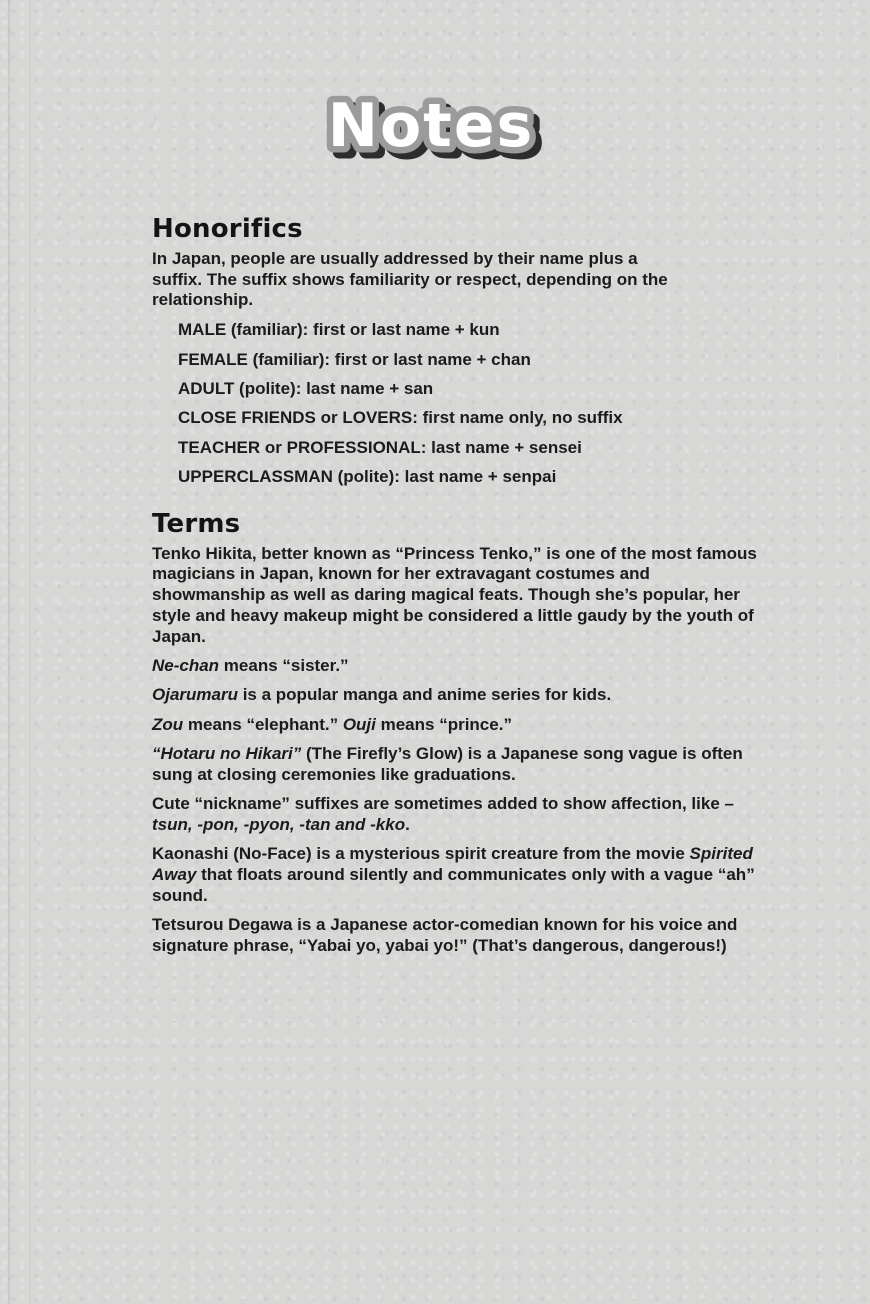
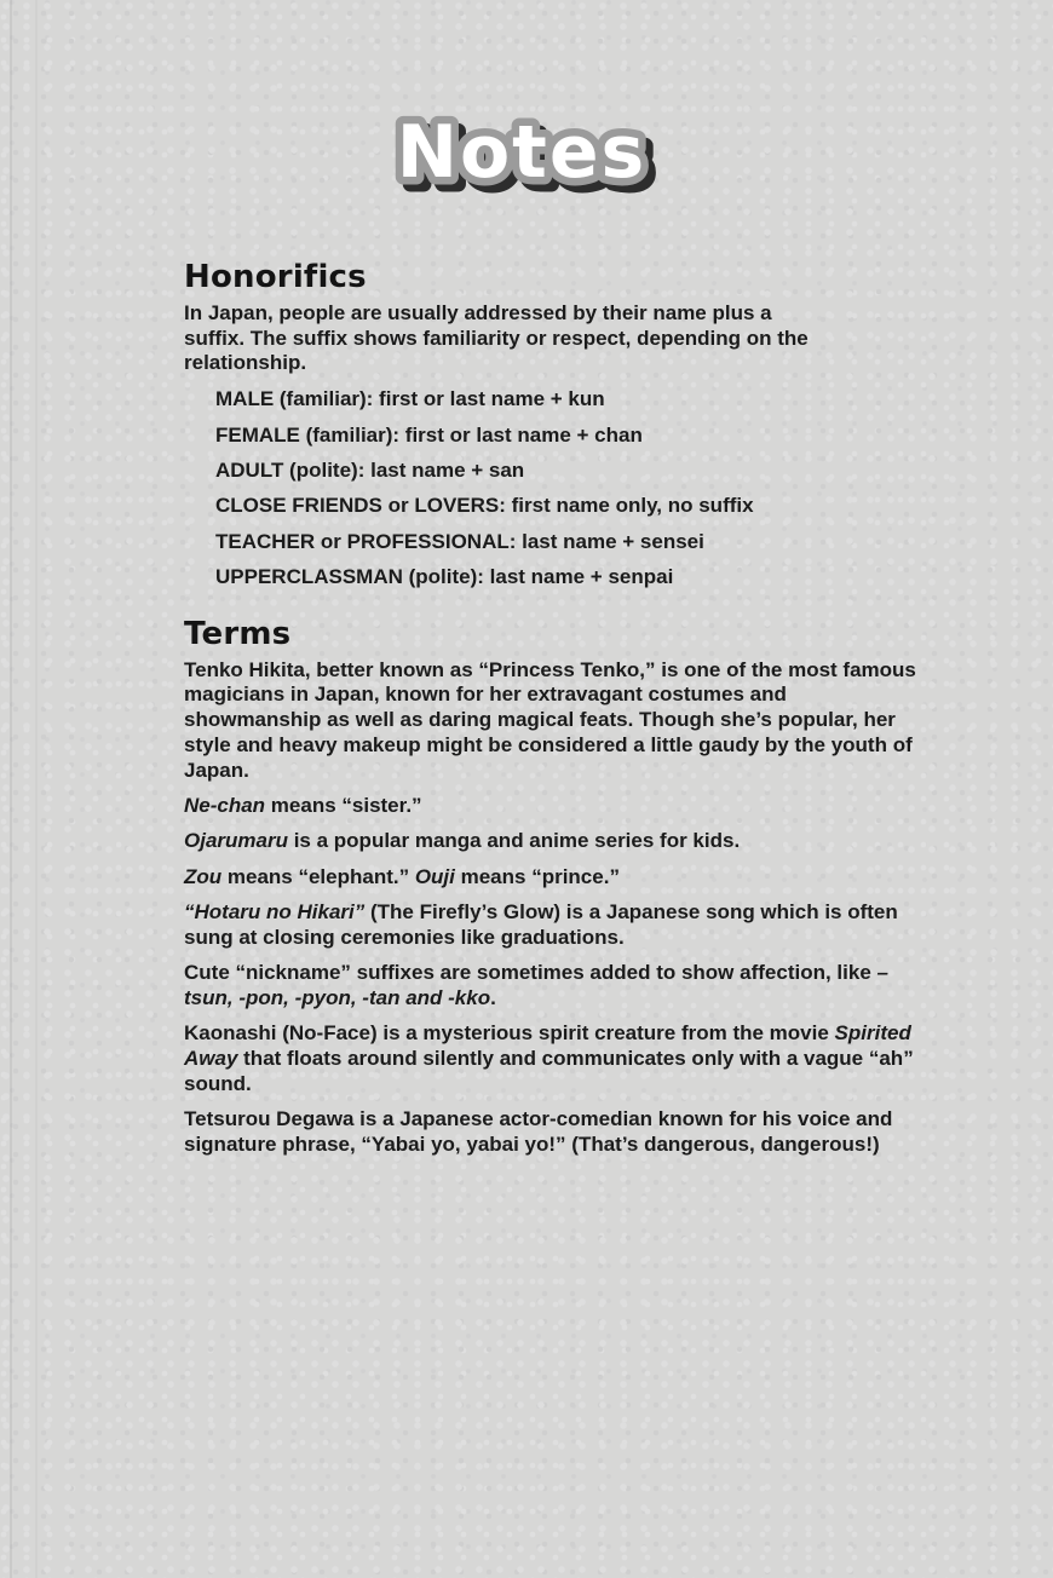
  Notes
  Honorifics
  In Japan, people are usually addressed by their name plus a suffix. The suffix shows familiarity or respect, depending on the relationship.
  MALE (familiar): first or last name + kun
  FEMALE (familiar): first or last name + chan
  ADULT (polite): last name + san
  CLOSE FRIENDS or LOVERS: first name only, no suffix
  TEACHER or PROFESSIONAL: last name + sensei
  UPPERCLASSMAN (polite): last name + senpai
  Terms
  Tenko Hikita, better known as “Princess Tenko,” is one of the most famous magicians in Japan, known for her extravagant costumes and showmanship as well as daring magical feats. Though she’s popular, her style and heavy makeup might be considered a little gaudy by the youth of Japan.
  Ne-chan means “sister.”
  Ojarumaru is a popular manga and anime series for kids.
  Zou means “elephant.” Ouji means “prince.”
- “Hotaru no Hikari” (The Firefly’s Glow) is a Japanese song vague is often sung at closing ceremonies like graduations.
+ “Hotaru no Hikari” (The Firefly’s Glow) is a Japanese song which is often sung at closing ceremonies like graduations.
  Cute “nickname” suffixes are sometimes added to show affection, like –tsun, -pon, -pyon, -tan and -kko.
  Kaonashi (No-Face) is a mysterious spirit creature from the movie Spirited Away that floats around silently and communicates only with a vague “ah” sound.
  Tetsurou Degawa is a Japanese actor-comedian known for his voice and signature phrase, “Yabai yo, yabai yo!” (That’s dangerous, dangerous!)
